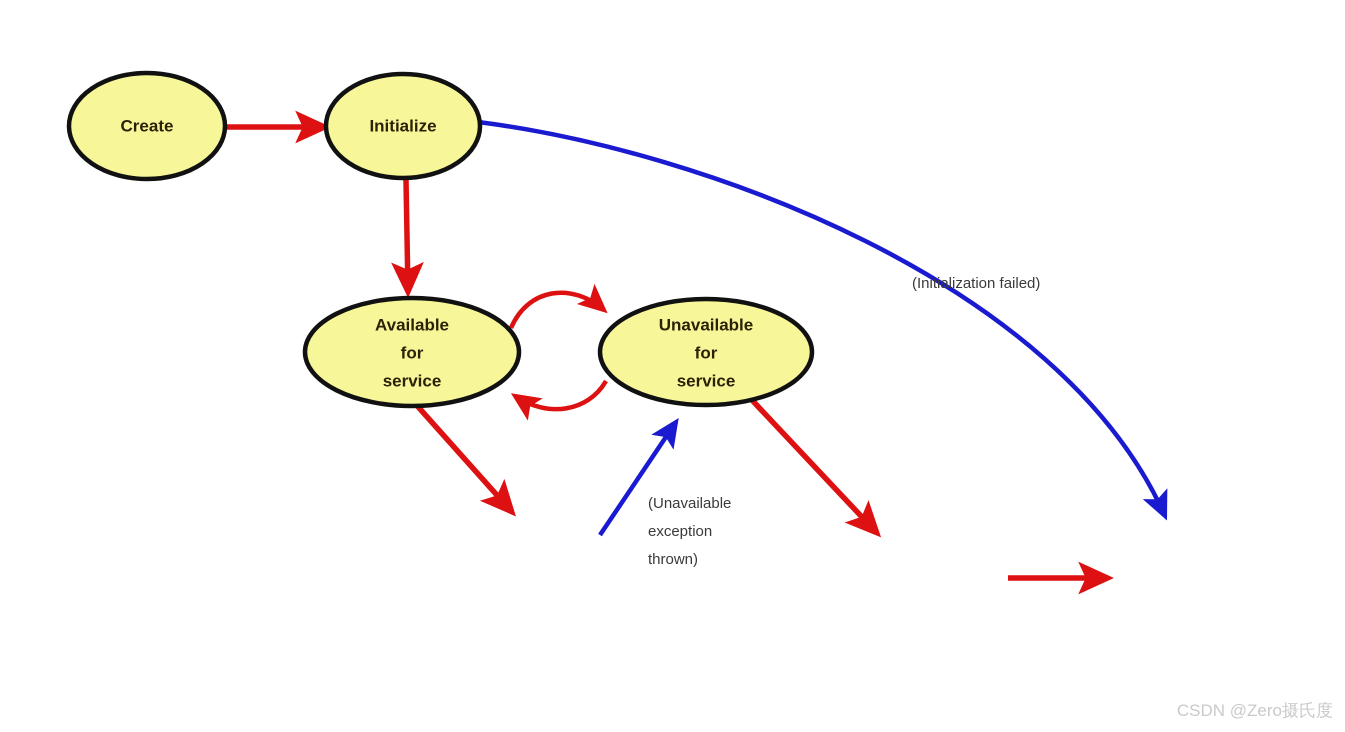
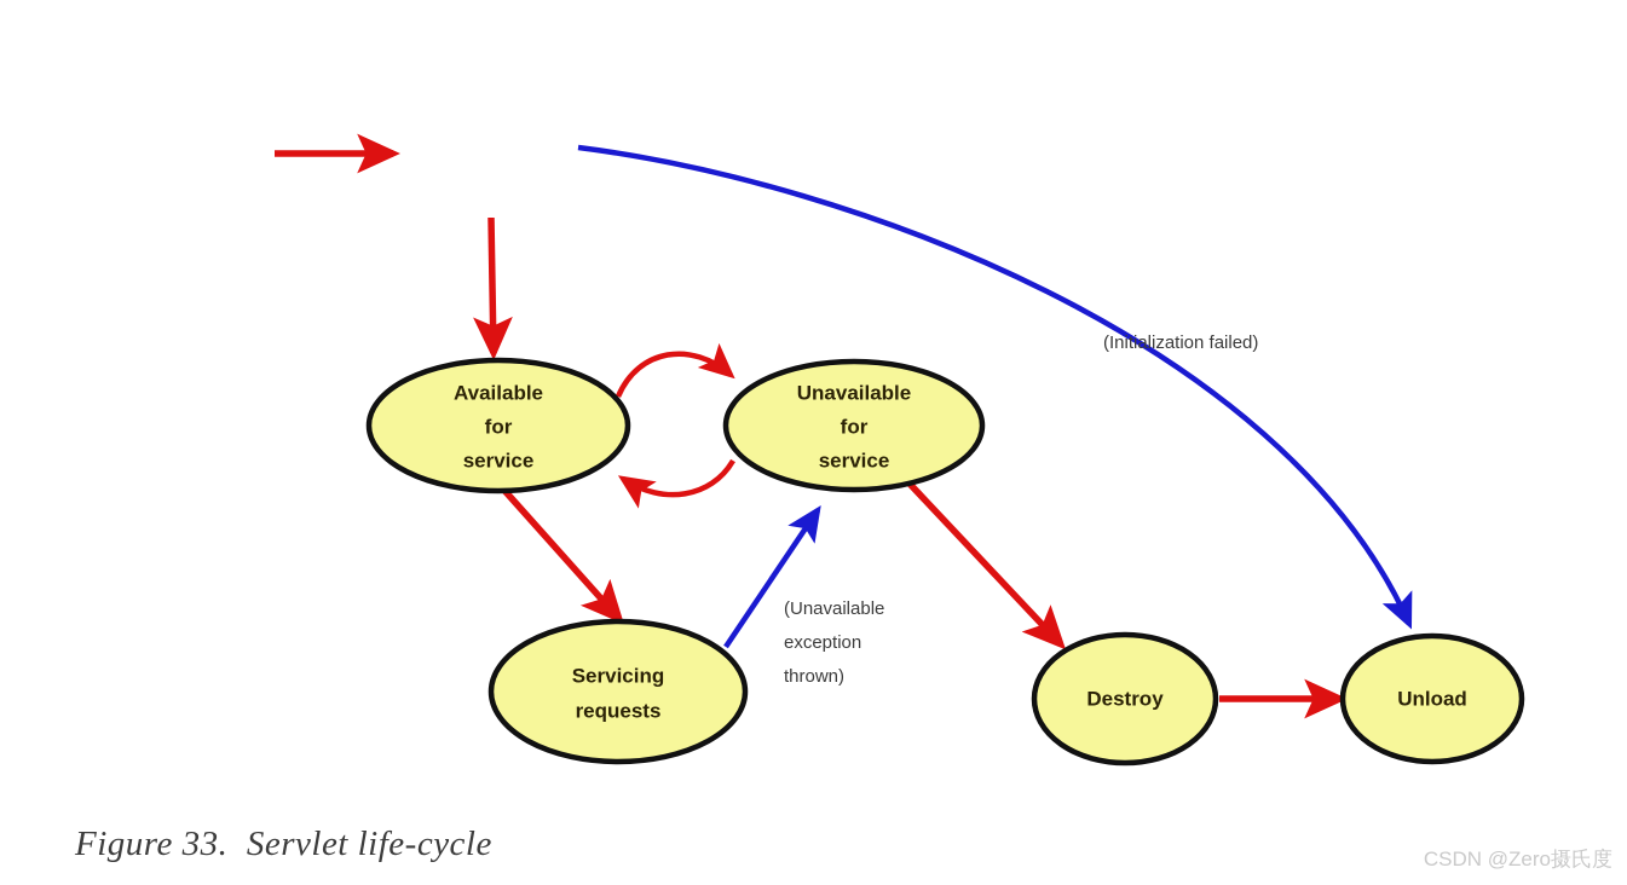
  (Initialization failed)
  (Unavailable
  exception
  thrown)
- Create
- Initialize
  Available
  for
  service
  Unavailable
  for
  service
+ Servicing
+ requests
+ Destroy
+ Unload
+ Figure 33. Servlet life-cycle
  CSDN @Zero摄氏度
